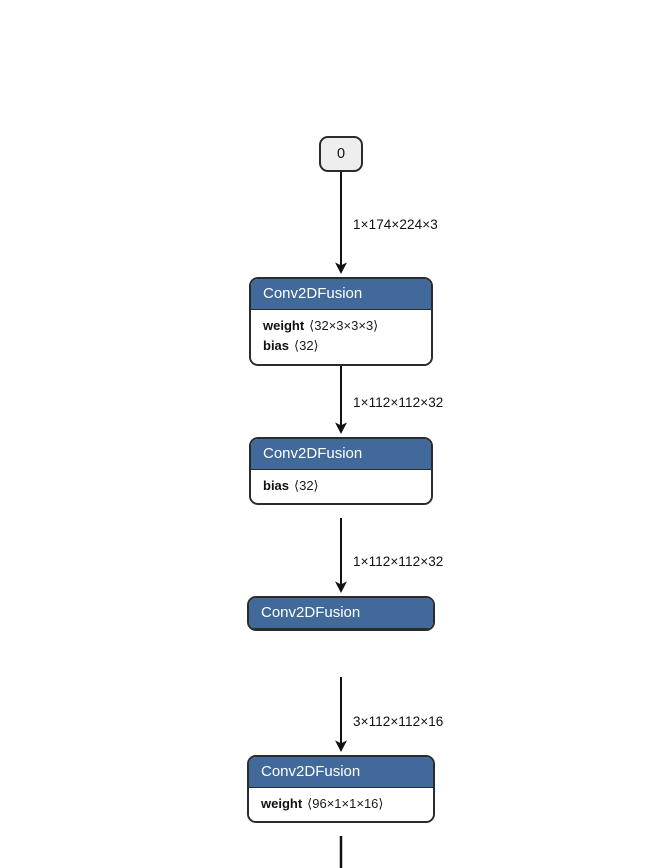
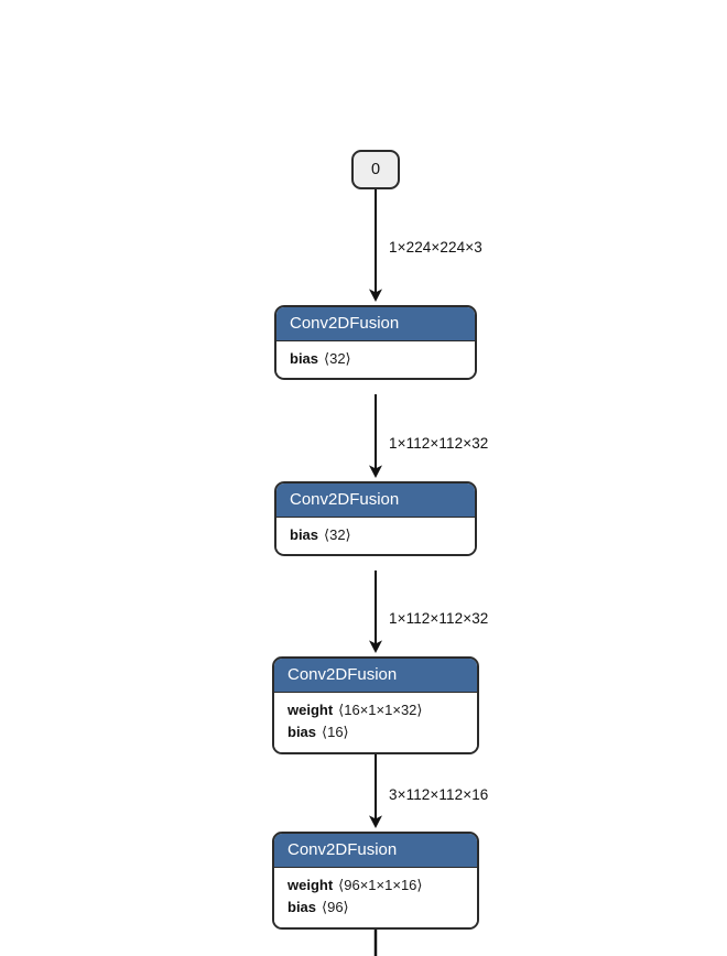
- 1×174×224×3
+ 1×224×224×3
  1×112×112×32
  1×112×112×32
  3×112×112×16
  0
  Conv2DFusion
- weight ⟨32×3×3×3⟩
  bias ⟨32⟩
  Conv2DFusion
  bias ⟨32⟩
  Conv2DFusion
+ weight ⟨16×1×1×32⟩
+ bias ⟨16⟩
  Conv2DFusion
  weight ⟨96×1×1×16⟩
+ bias ⟨96⟩
